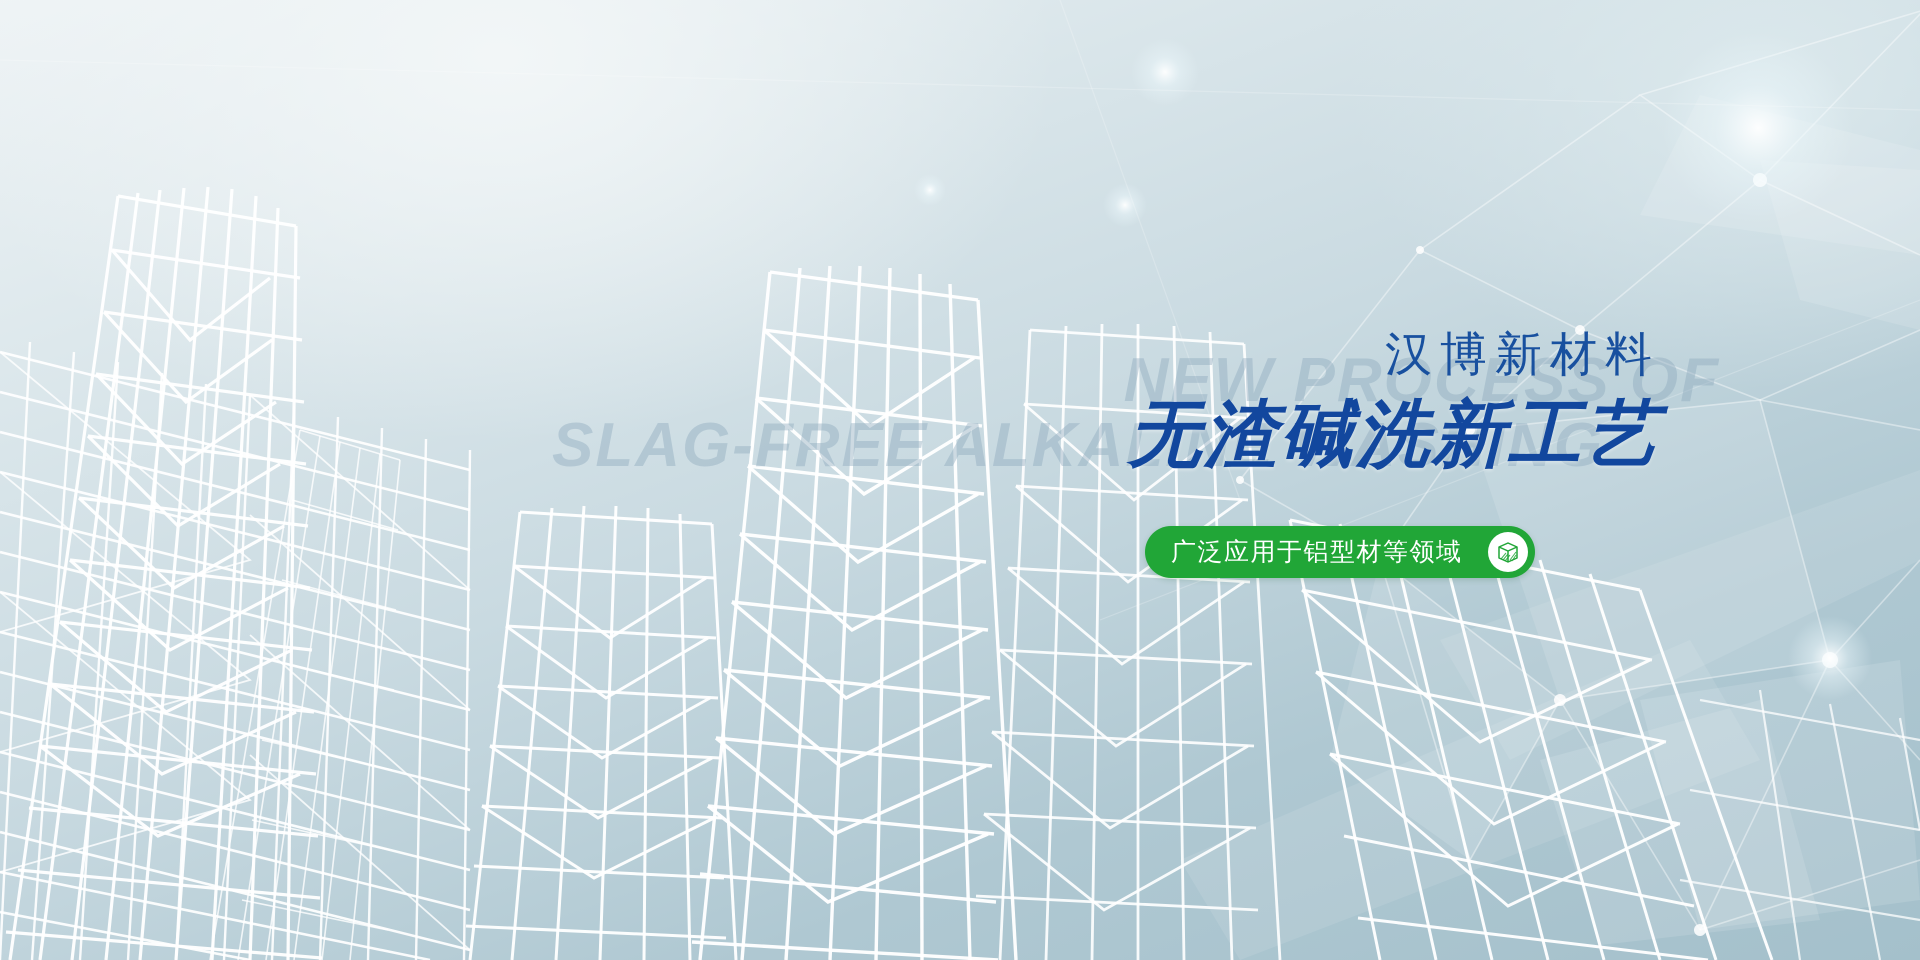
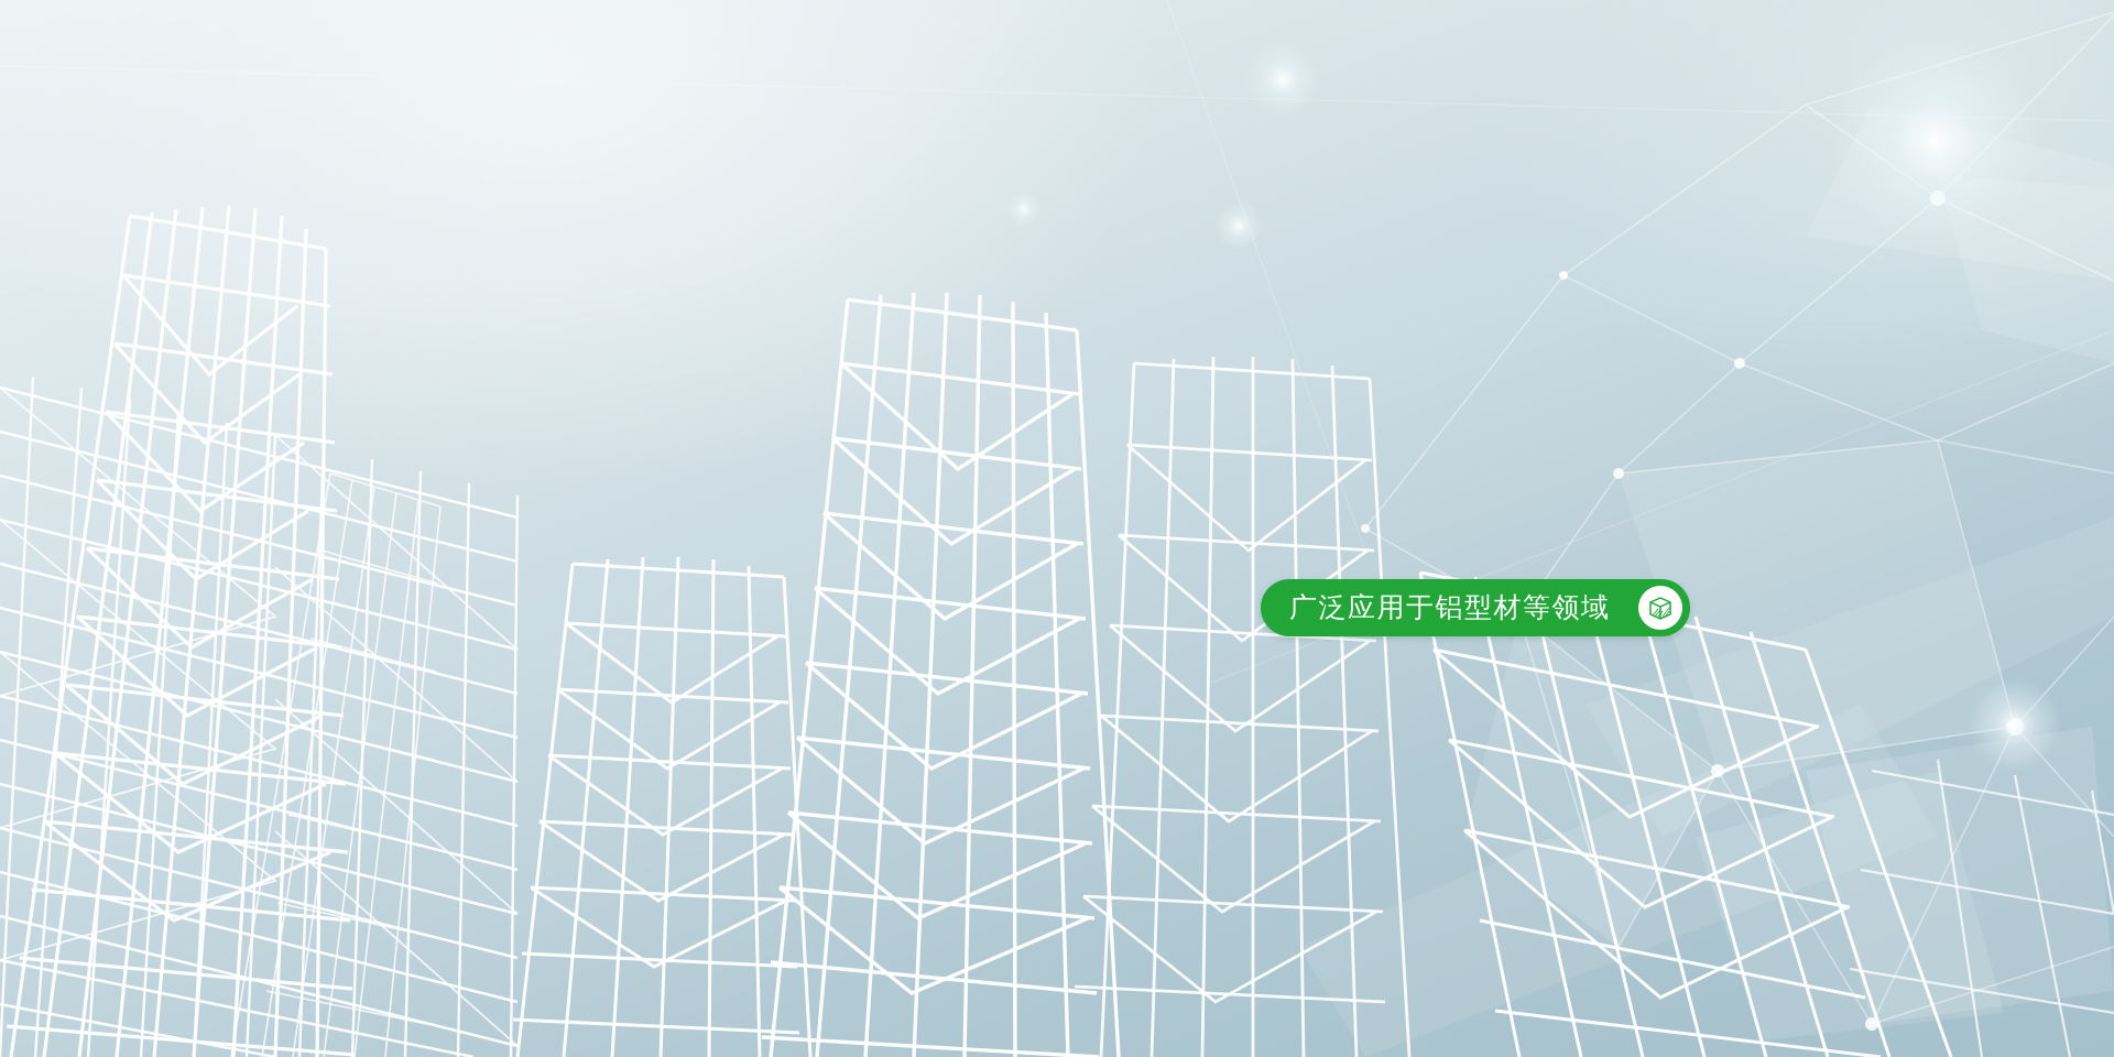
- NEW PROCESS OF
- SLAG-FREE ALKALINE WASHING
- 汉博新材料
- 无渣碱洗新工艺
  广泛应用于铝型材等领域
